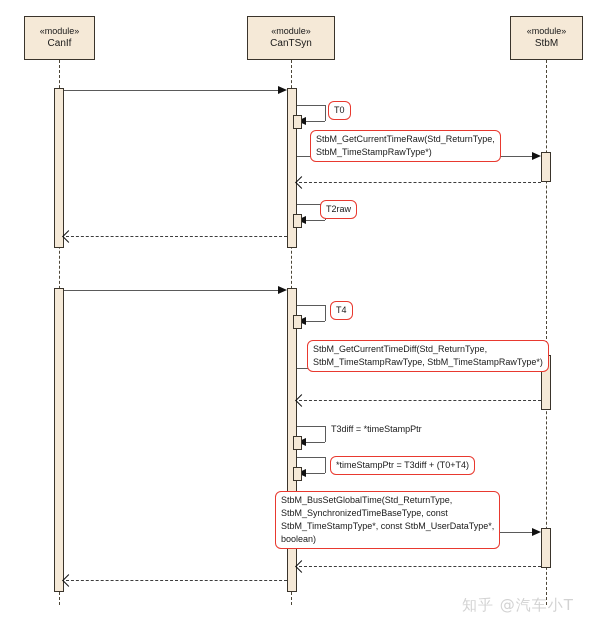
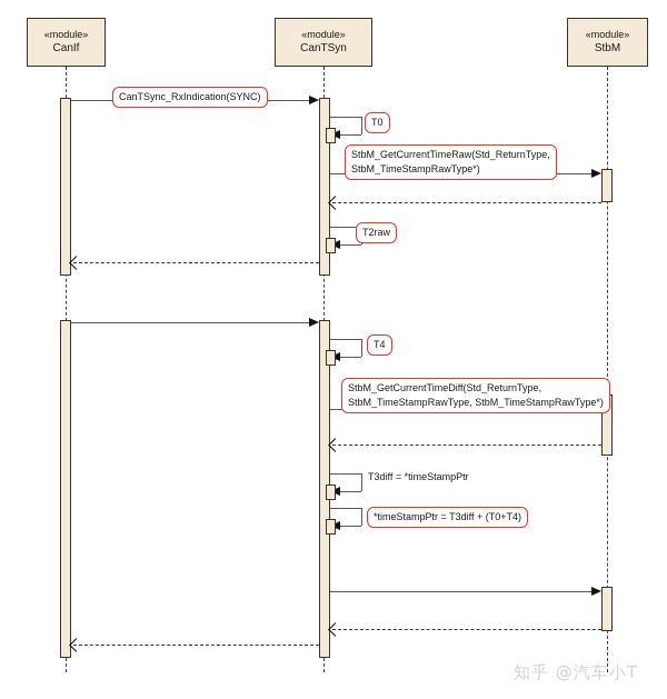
  «module»
  CanIf
  «module»
  CanTSyn
  «module»
  StbM
+ CanTSync_RxIndication(SYNC)
  T0
  StbM_GetCurrentTimeRaw(Std_ReturnType,
  StbM_TimeStampRawType*)
  T2raw
  T4
  StbM_GetCurrentTimeDiff(Std_ReturnType,
  StbM_TimeStampRawType, StbM_TimeStampRawType*)
  T3diff = *timeStampPtr
  *timeStampPtr = T3diff + (T0+T4)
- StbM_BusSetGlobalTime(Std_ReturnType,
- StbM_SynchronizedTimeBaseType, const
- StbM_TimeStampType*, const StbM_UserDataType*,
- boolean)
  知乎 @汽车小T
